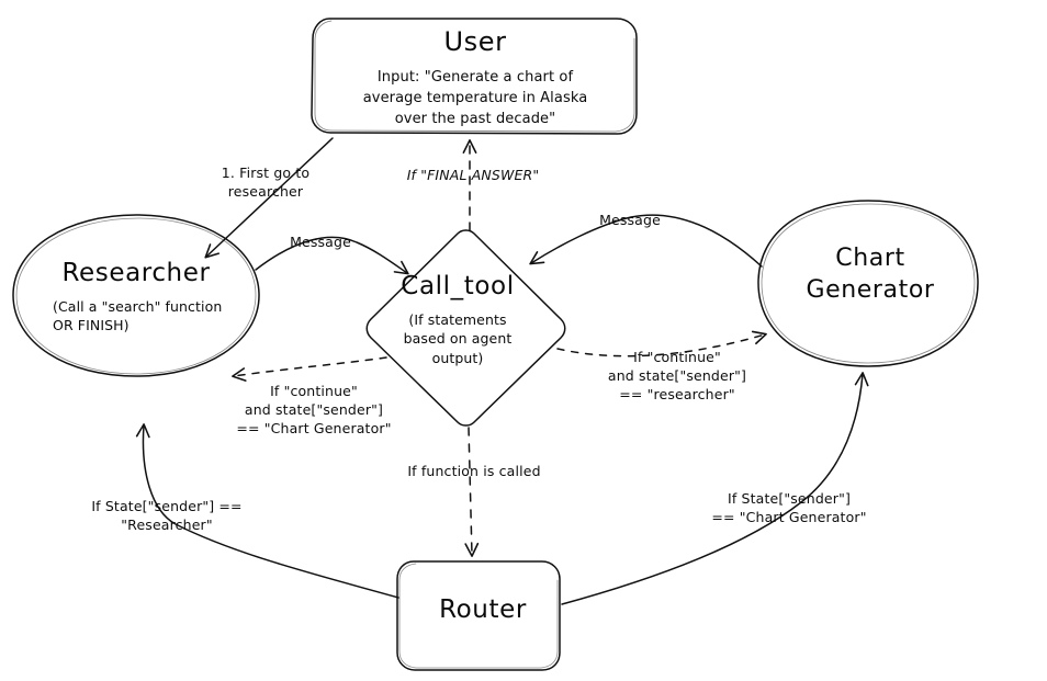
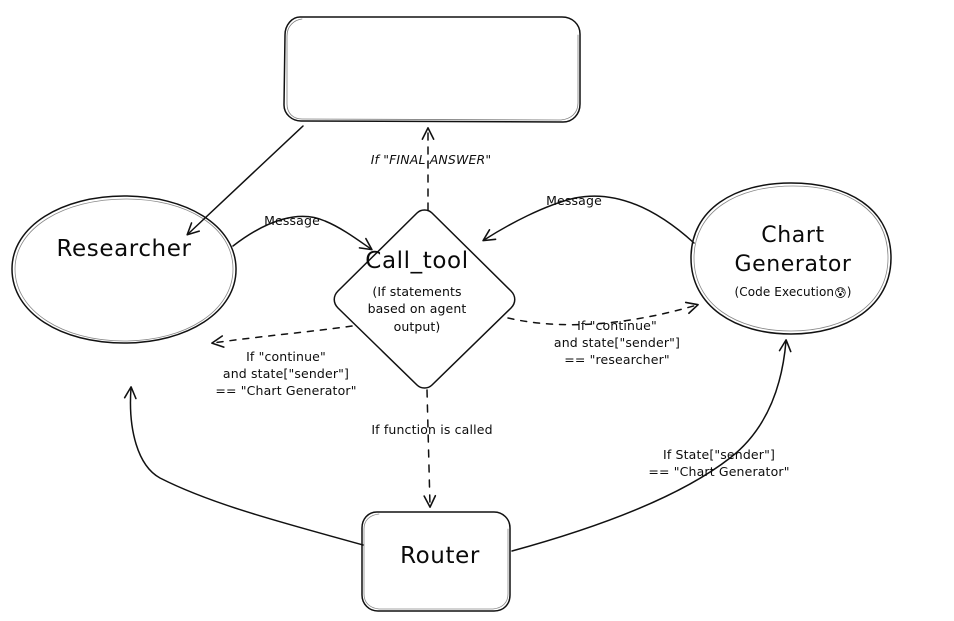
- User
- Input: "Generate a chart of
- average temperature in Alaska
- over the past decade"
  Researcher
- (Call a "search" function
- OR FINISH)
  Call_tool
  (If statements
  based on agent
  output)
  Chart
  Generator
+ (Code Execution😰)
  Router
- 1. First go to
- researcher
  If "FINAL ANSWER"
  Message
  Message
  If "continue"
  and state["sender"]
  == "Chart Generator"
  If "continue"
  and state["sender"]
  == "researcher"
  If function is called
- If State["sender"] ==
- "Researcher"
  If State["sender"]
  == "Chart Generator"
